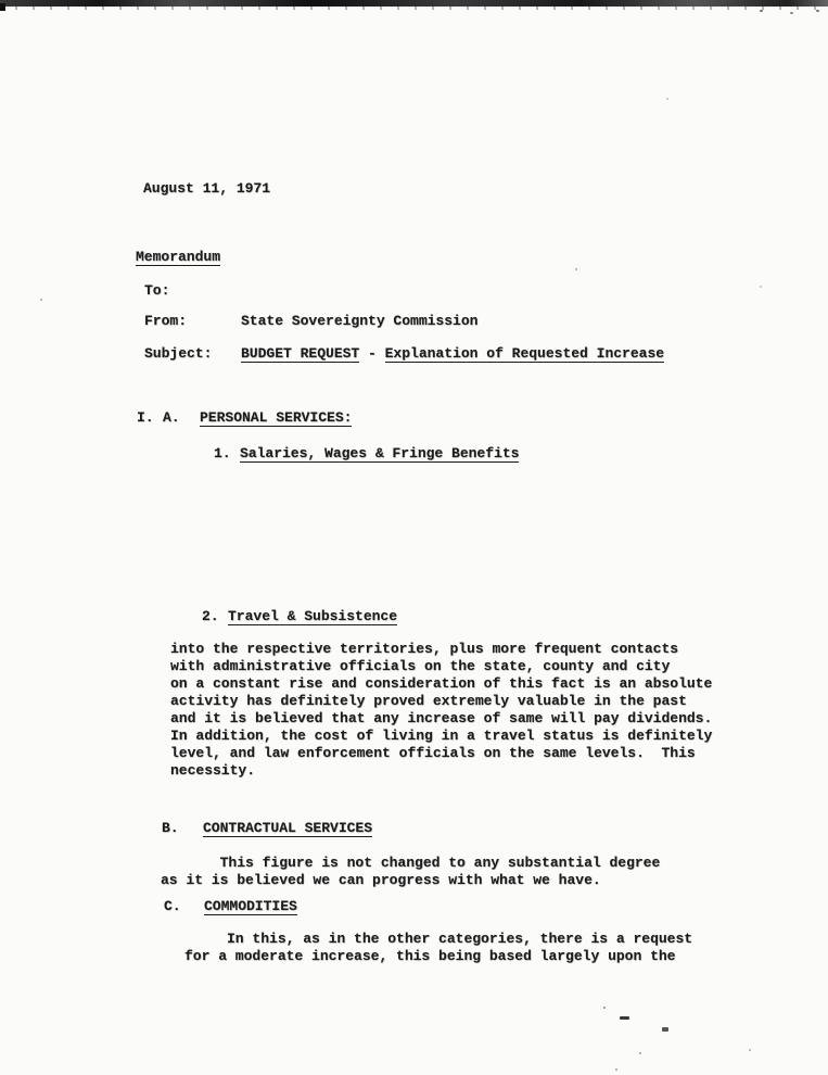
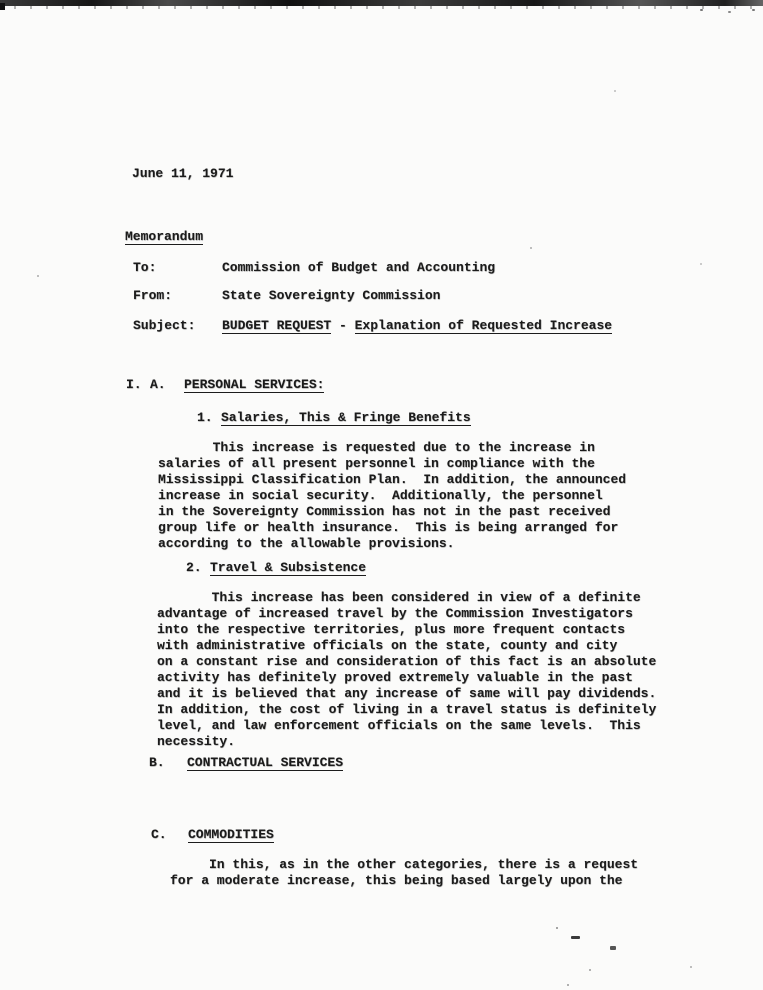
- August 11, 1971
+ June 11, 1971
  Memorandum
  To:
+ Commission of Budget and Accounting
  From:
  State Sovereignty Commission
  Subject:
  BUDGET REQUEST - Explanation of Requested Increase
  I.
  A.
  PERSONAL SERVICES:
  1.
- Salaries, Wages & Fringe Benefits
+ Salaries, This & Fringe Benefits
+ This increase is requested due to the increase in
+ salaries of all present personnel in compliance with the
+ Mississippi Classification Plan. In addition, the announced
+ increase in social security. Additionally, the personnel
+ in the Sovereignty Commission has not in the past received
+ group life or health insurance. This is being arranged for
+ according to the allowable provisions.
  2.
  Travel & Subsistence
+ This increase has been considered in view of a definite
+ advantage of increased travel by the Commission Investigators
  into the respective territories, plus more frequent contacts
  with administrative officials on the state, county and city
  on a constant rise and consideration of this fact is an absolute
  activity has definitely proved extremely valuable in the past
  and it is believed that any increase of same will pay dividends.
  In addition, the cost of living in a travel status is definitely
  level, and law enforcement officials on the same levels. This
  necessity.
  B.
  CONTRACTUAL SERVICES
- This figure is not changed to any substantial degree
- as it is believed we can progress with what we have.
  C.
  COMMODITIES
  In this, as in the other categories, there is a request
  for a moderate increase, this being based largely upon the
